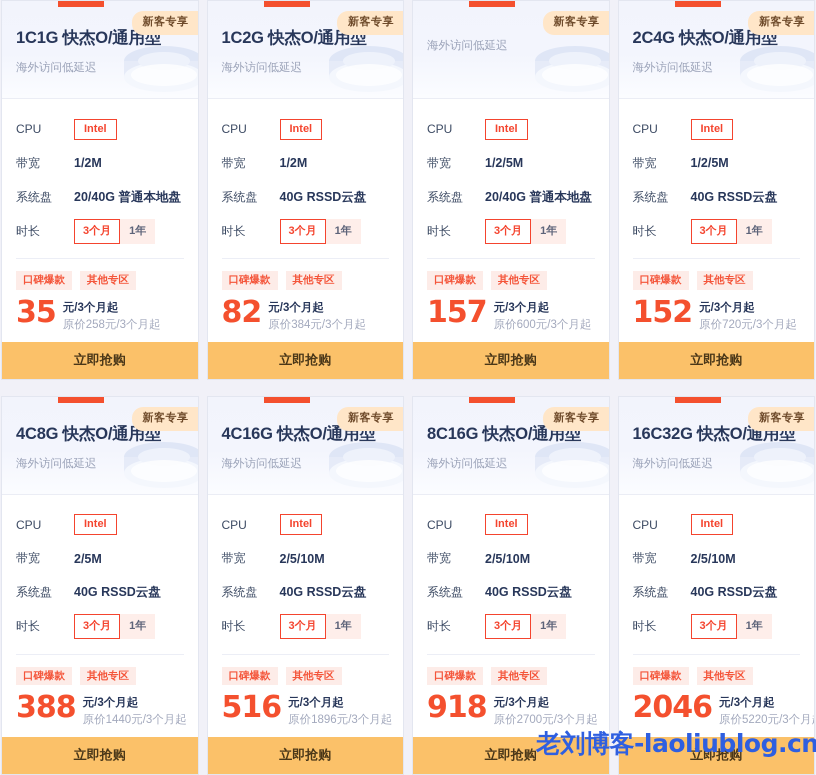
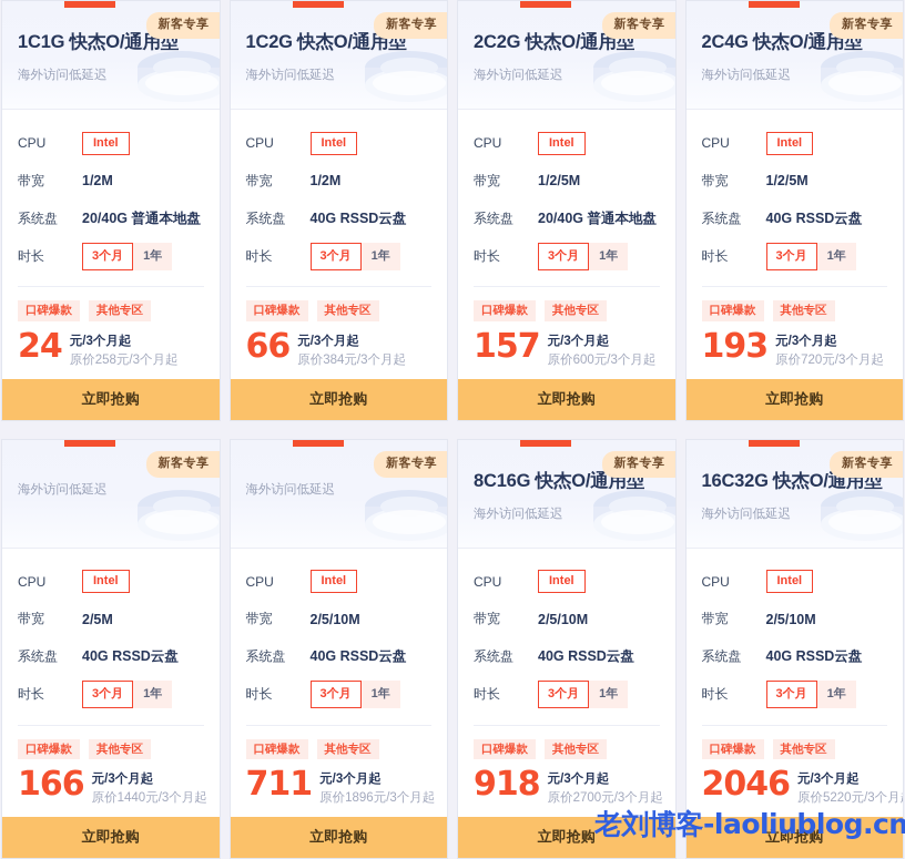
  新客专享
  1C1G 快杰O/通用型
  海外访问低延迟
  CPU
  Intel
  带宽
  1/2M
  系统盘
  20/40G 普通本地盘
  时长
  3个月
  1年
  口碑爆款
  其他专区
- 35
+ 24
  元/3个月起
  原价258元/3个月起
  立即抢购
  新客专享
  1C2G 快杰O/通用型
  海外访问低延迟
  CPU
  Intel
  带宽
  1/2M
  系统盘
  40G RSSD云盘
  时长
  3个月
  1年
  口碑爆款
  其他专区
- 82
+ 66
  元/3个月起
  原价384元/3个月起
  立即抢购
  新客专享
+ 2C2G 快杰O/通用型
  海外访问低延迟
  CPU
  Intel
  带宽
  1/2/5M
  系统盘
  20/40G 普通本地盘
  时长
  3个月
  1年
  口碑爆款
  其他专区
  157
  元/3个月起
  原价600元/3个月起
  立即抢购
  新客专享
  2C4G 快杰O/通用型
  海外访问低延迟
  CPU
  Intel
  带宽
  1/2/5M
  系统盘
  40G RSSD云盘
  时长
  3个月
  1年
  口碑爆款
  其他专区
- 152
+ 193
  元/3个月起
  原价720元/3个月起
  立即抢购
  新客专享
- 4C8G 快杰O/通用型
  海外访问低延迟
  CPU
  Intel
  带宽
  2/5M
  系统盘
  40G RSSD云盘
  时长
  3个月
  1年
  口碑爆款
  其他专区
- 388
+ 166
  元/3个月起
  原价1440元/3个月起
  立即抢购
  新客专享
- 4C16G 快杰O/通用型
  海外访问低延迟
  CPU
  Intel
  带宽
  2/5/10M
  系统盘
  40G RSSD云盘
  时长
  3个月
  1年
  口碑爆款
  其他专区
- 516
+ 711
  元/3个月起
  原价1896元/3个月起
  立即抢购
  新客专享
  8C16G 快杰O/通用型
  海外访问低延迟
  CPU
  Intel
  带宽
  2/5/10M
  系统盘
  40G RSSD云盘
  时长
  3个月
  1年
  口碑爆款
  其他专区
  918
  元/3个月起
  原价2700元/3个月起
  立即抢购
  新客专享
  16C32G 快杰O/通用型
  海外访问低延迟
  CPU
  Intel
  带宽
  2/5/10M
  系统盘
  40G RSSD云盘
  时长
  3个月
  1年
  口碑爆款
  其他专区
  2046
  元/3个月起
  原价5220元/3个月
  立即抢购
  老刘博客-laoliublog.cn
